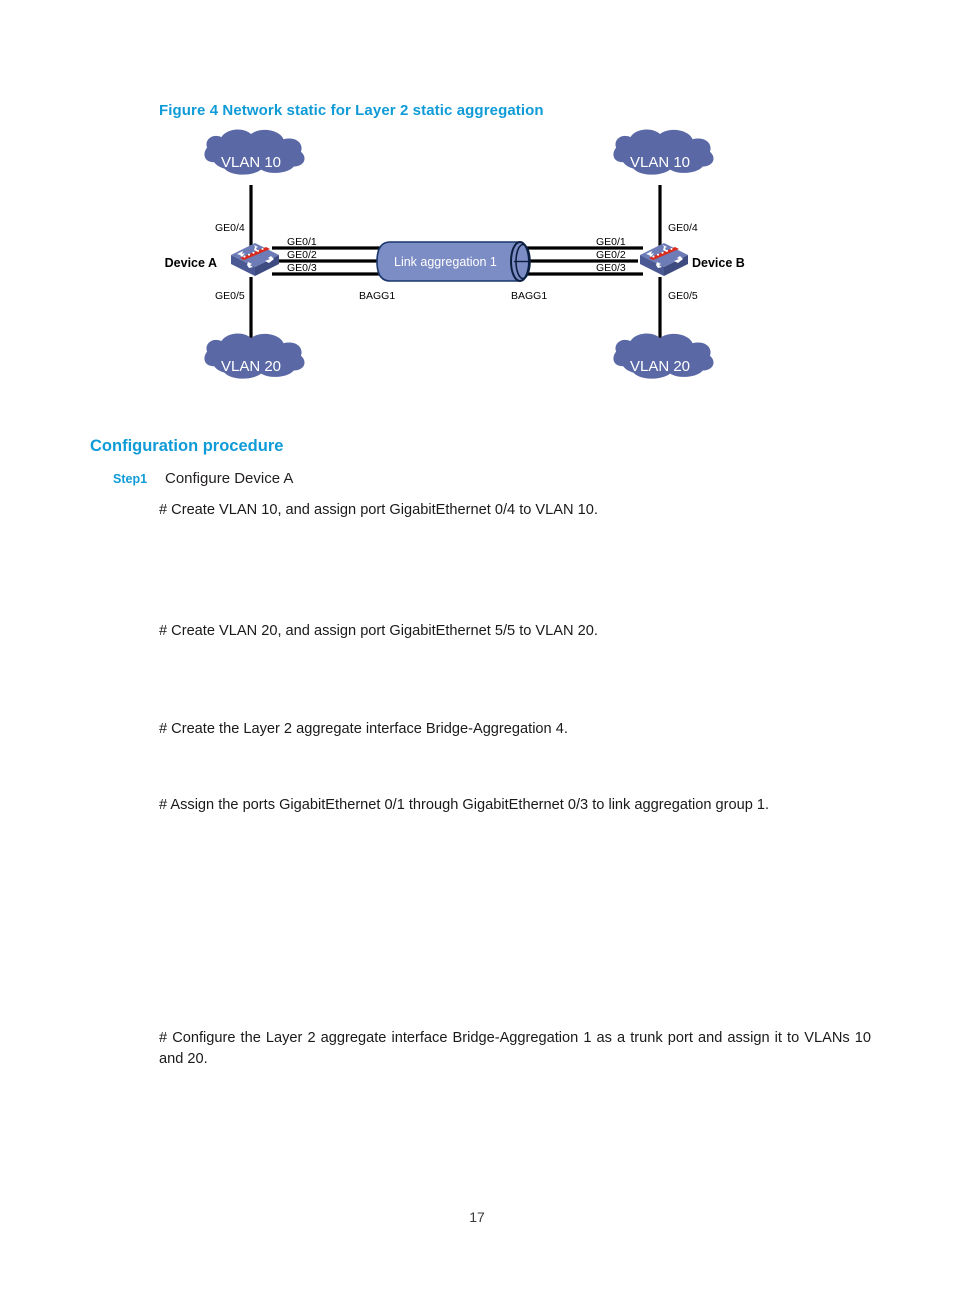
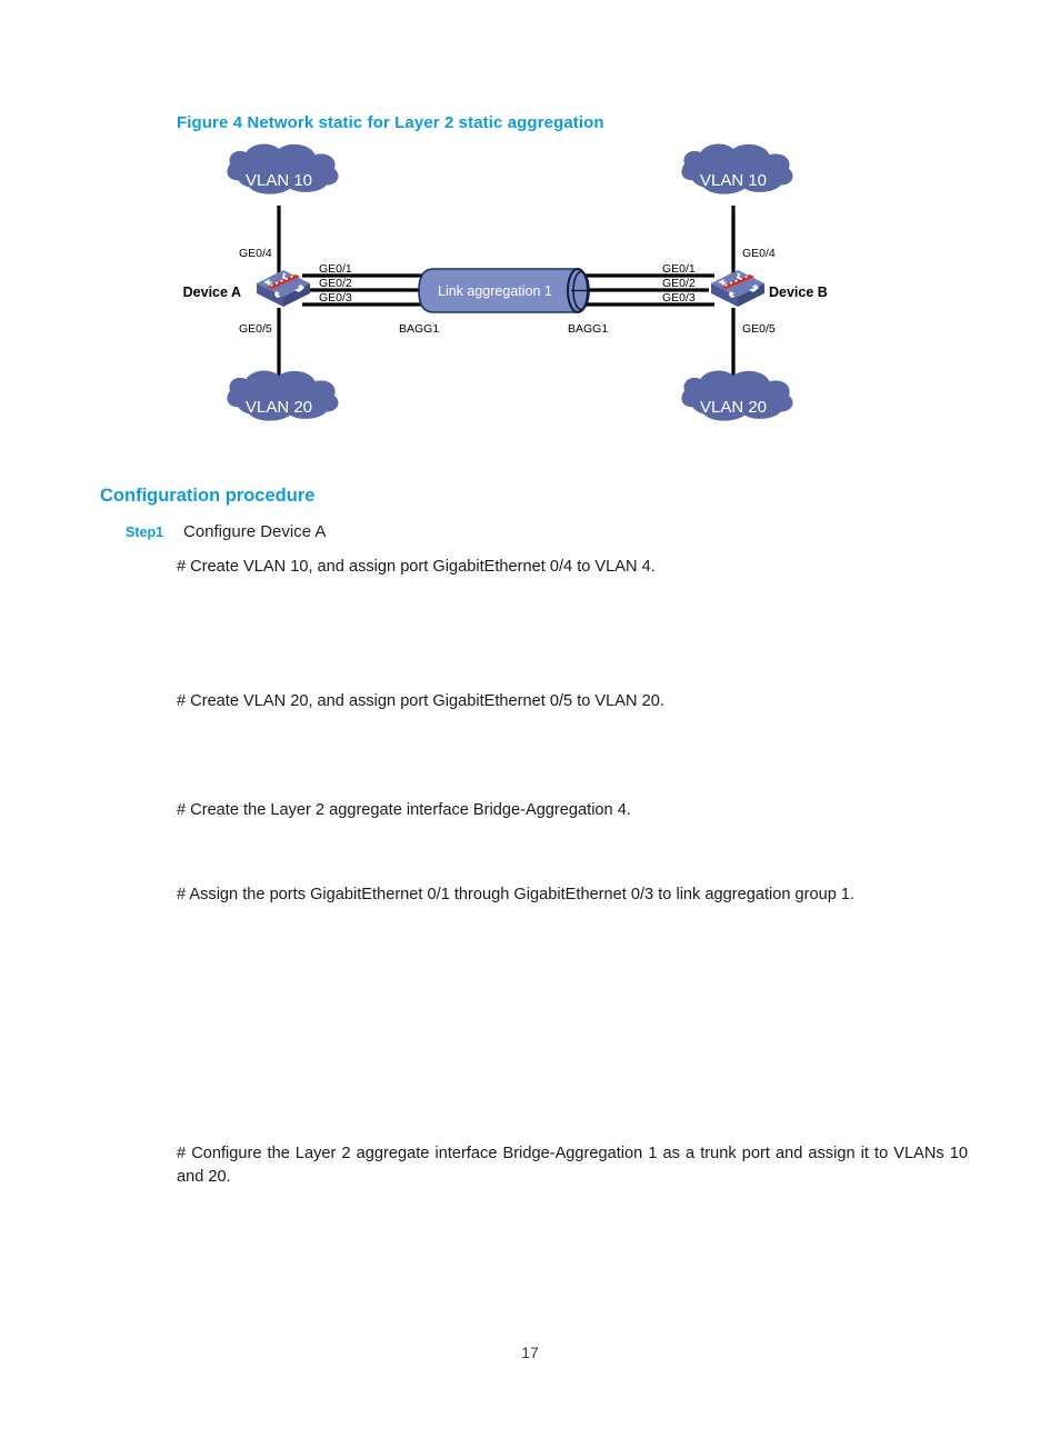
  Figure 4 Network static for Layer 2 static aggregation
  Link aggregation 1
  VLAN 10
  VLAN 10
  VLAN 20
  VLAN 20
  Device A
  Device B
  GE0/4
  GE0/5
  GE0/1
  GE0/2
  GE0/3
  GE0/4
  GE0/5
  GE0/1
  GE0/2
  GE0/3
  BAGG1
  BAGG1
  Configuration procedure
  Step1
  Configure Device A
- # Create VLAN 10, and assign port GigabitEthernet 0/4 to VLAN 10.
+ # Create VLAN 10, and assign port GigabitEthernet 0/4 to VLAN 4.
- # Create VLAN 20, and assign port GigabitEthernet 5/5 to VLAN 20.
+ # Create VLAN 20, and assign port GigabitEthernet 0/5 to VLAN 20.
  # Create the Layer 2 aggregate interface Bridge-Aggregation 4.
  # Assign the ports GigabitEthernet 0/1 through GigabitEthernet 0/3 to link aggregation group 1.
  # Configure the Layer 2 aggregate interface Bridge-Aggregation 1 as a trunk port and assign it to VLANs 10 and 20.
  17
